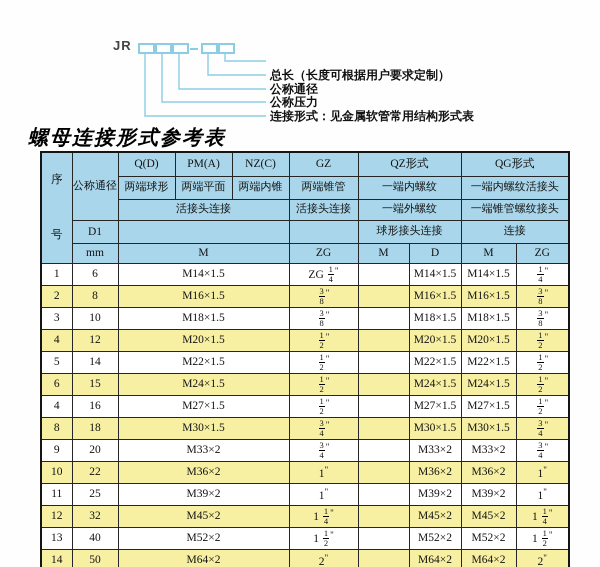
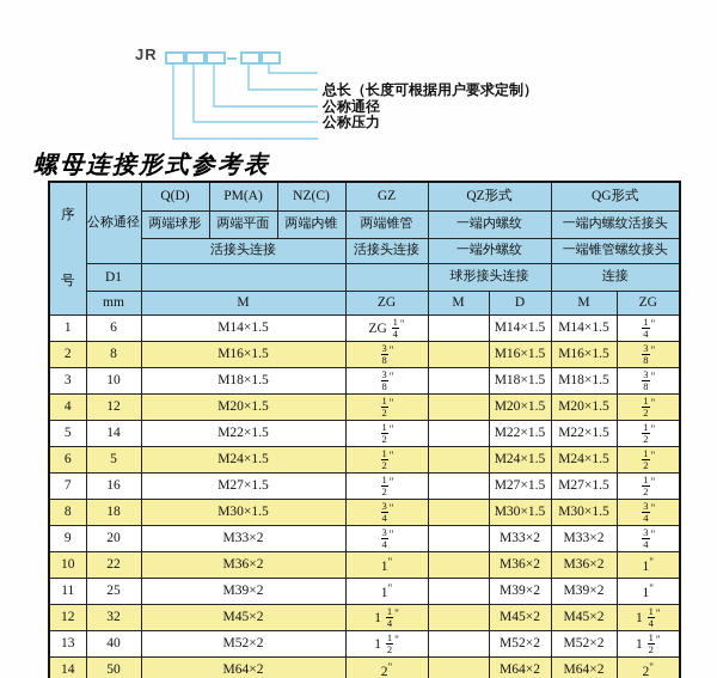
  JR
  总长（长度可根据用户要求定制）
  公称通径
  公称压力
- 连接形式：见金属软管常用结构形式表
  螺母连接形式参考表
  序 号	公称通径	Q(D)	PM(A)	NZ(C)	GZ	QZ形式	QG形式
  两端球形	两端平面	两端内锥	两端锥管	一端内螺纹	一端内螺纹活接头
  活接头连接	活接头连接	一端外螺纹	一端锥管螺纹接头
  D1			球形接头连接	连接
  mm	M	ZG	M	D	M	ZG
  1	6	M14×1.5	ZG 14"		M14×1.5	M14×1.5	14"
  2	8	M16×1.5	38"		M16×1.5	M16×1.5	38"
  3	10	M18×1.5	38"		M18×1.5	M18×1.5	38"
  4	12	M20×1.5	12"		M20×1.5	M20×1.5	12"
  5	14	M22×1.5	12"		M22×1.5	M22×1.5	12"
- 6	15	M24×1.5	12"		M24×1.5	M24×1.5	12"
+ 6	5	M24×1.5	12"		M24×1.5	M24×1.5	12"
- 4	16	M27×1.5	12"		M27×1.5	M27×1.5	12"
+ 7	16	M27×1.5	12"		M27×1.5	M27×1.5	12"
  8	18	M30×1.5	34"		M30×1.5	M30×1.5	34"
  9	20	M33×2	34"		M33×2	M33×2	34"
  10	22	M36×2	1"		M36×2	M36×2	1"
  11	25	M39×2	1"		M39×2	M39×2	1"
  12	32	M45×2	1 14"		M45×2	M45×2	1 14"
  13	40	M52×2	1 12"		M52×2	M52×2	1 12"
  14	50	M64×2	2"		M64×2	M64×2	2"
